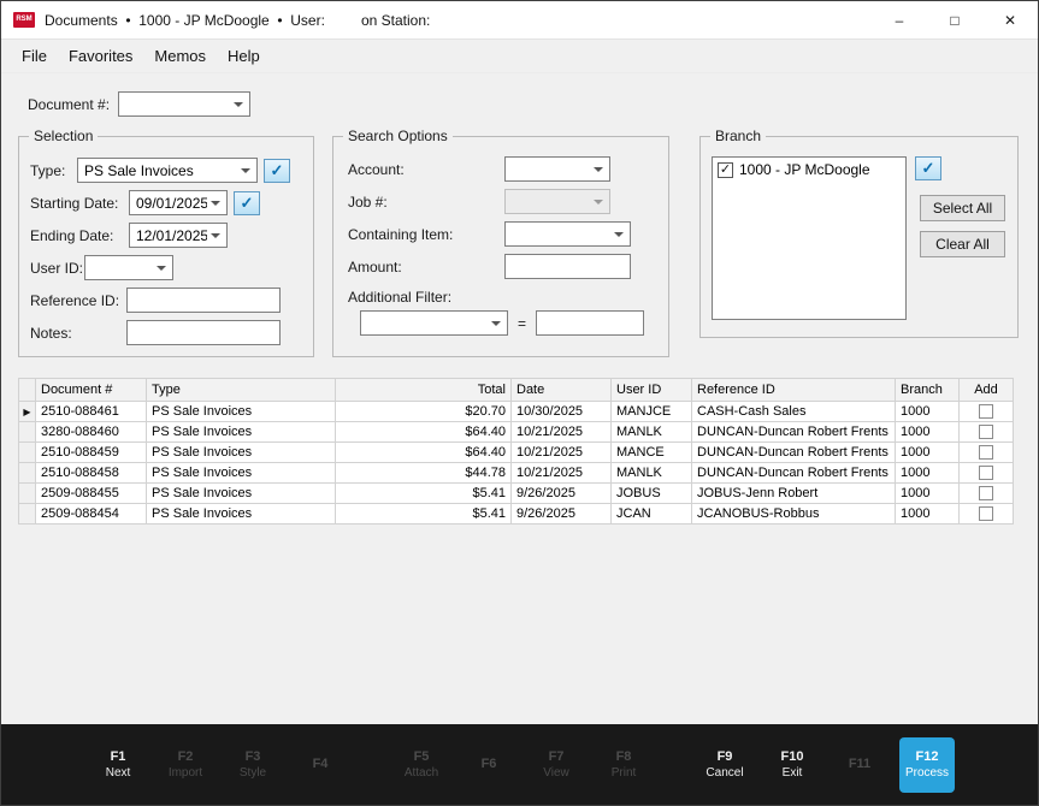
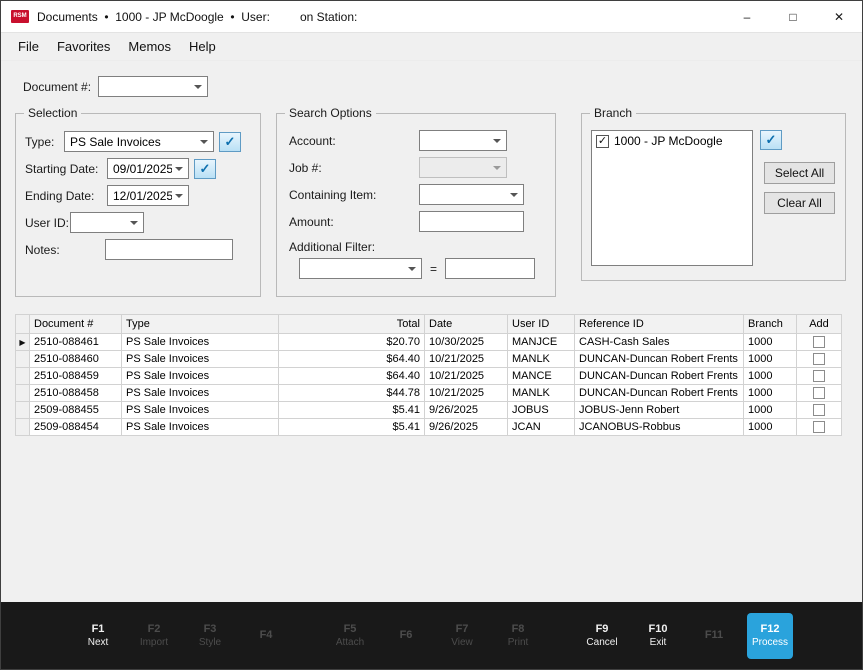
  Documents • 1000 - JP McDoogle • User: on Station:
  –
  □
  ✕
  File
  Favorites
  Memos
  Help
  Document #:
  Selection
  Type:
  PS Sale Invoices
  ✓
  Starting Date:
  09/01/2025
  ✓
  Ending Date:
  12/01/2025
  User ID:
- Reference ID:
  Notes:
  Search Options
  Account:
  Job #:
  Containing Item:
  Amount:
  Additional Filter:
  =
  Branch
  ✓
  1000 - JP McDoogle
  ✓
  Select All
  Clear All
  	Document #	Type	Total	Date	User ID	Reference ID	Branch	Add
  ▶	2510-088461	PS Sale Invoices	$20.70	10/30/2025	MANJCE	CASH-Cash Sales	1000
- 	3280-088460	PS Sale Invoices	$64.40	10/21/2025	MANLK	DUNCAN-Duncan Robert Frents	1000
+ 	2510-088460	PS Sale Invoices	$64.40	10/21/2025	MANLK	DUNCAN-Duncan Robert Frents	1000
  	2510-088459	PS Sale Invoices	$64.40	10/21/2025	MANCE	DUNCAN-Duncan Robert Frents	1000
  	2510-088458	PS Sale Invoices	$44.78	10/21/2025	MANLK	DUNCAN-Duncan Robert Frents	1000
  	2509-088455	PS Sale Invoices	$5.41	9/26/2025	JOBUS	JOBUS-Jenn Robert	1000
  	2509-088454	PS Sale Invoices	$5.41	9/26/2025	JCAN	JCANOBUS-Robbus	1000
  F1
  Next
  F2
  Import
  F3
  Style
  F4
  F5
  Attach
  F6
  F7
  View
  F8
  Print
  F9
  Cancel
  F10
  Exit
  F11
  F12
  Process
